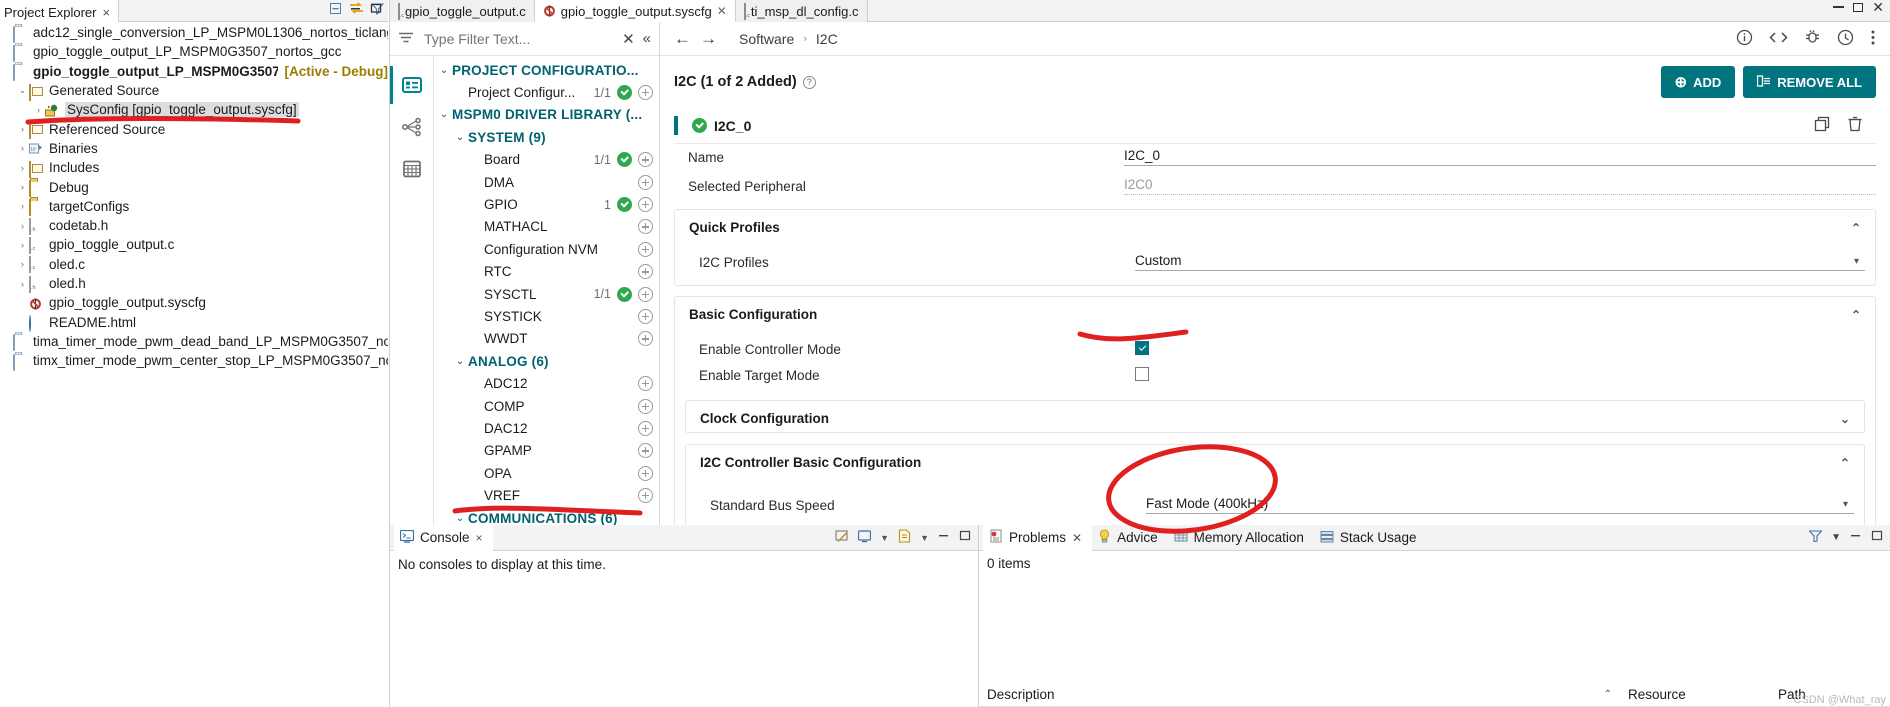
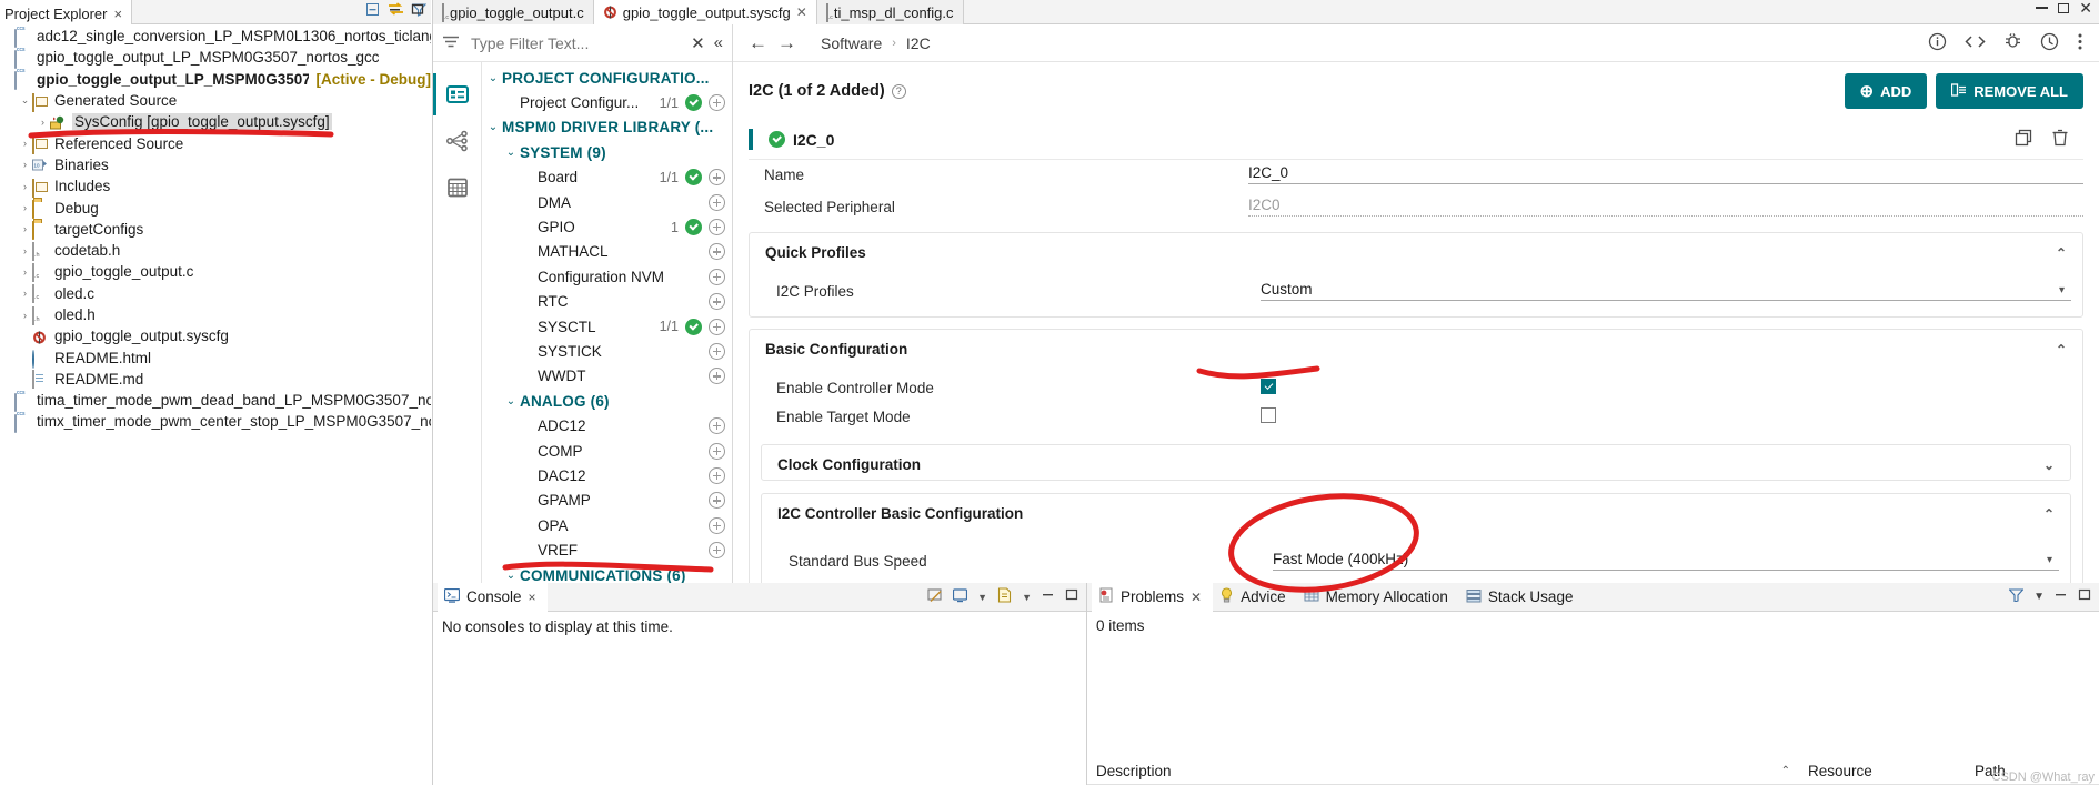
  Project Explorer
  ×
  adc12_single_conversion_LP_MSPM0L1306_nortos_ticlan
  gpio_toggle_output_LP_MSPM0G3507_nortos_gcc
  [Active - Debug]
  ⌄
  Generated Source
  ›
  SysConfig [gpio_toggle_output.syscfg]
  ›
  Referenced Source
  ›
  Binaries
  ›
  Includes
  ›
  Debug
  ›
  targetConfigs
  ›
  codetab.h
  ›
  gpio_toggle_output.c
  ›
  oled.c
  ›
  oled.h
  gpio_toggle_output.syscfg
  README.html
+ README.md
  tima_timer_mode_pwm_dead_band_LP_MSPM0G3507_no
  timx_timer_mode_pwm_center_stop_LP_MSPM0G3507_n
  gpio_toggle_output.c
  gpio_toggle_output.syscfg
  ✕
  ti_msp_dl_config.c
  Type Filter Text...
  ✕
  «
  ⌄
  PROJECT CONFIGURATIO...
  Project Configur...
  1/1
  ⌄
  MSPM0 DRIVER LIBRARY (...
  ⌄
  SYSTEM (9)
  Board
  1/1
  DMA
  GPIO
  1
  MATHACL
  Configuration NVM
  RTC
  SYSCTL
  1/1
  SYSTICK
  WWDT
  ⌄
  ANALOG (6)
  ADC12
  COMP
  DAC12
  GPAMP
  OPA
  VREF
  ⌄
  COMMUNICATIONS (6)
  ←
  →
  Software
  ›
  I2C
  I2C (1 of 2 Added)
  ?
  ⊕
  ADD
  REMOVE ALL
  I2C_0
  Name
  I2C_0
  Selected Peripheral
  I2C0
  Quick Profiles
  ⌃
  I2C Profiles
  Custom
  ▾
  Basic Configuration
  ⌃
  Enable Controller Mode
  Enable Target Mode
  Clock Configuration
  ⌄
  I2C Controller Basic Configuration
  ⌃
  Standard Bus Speed
  Fast Mode (400kH
  ▾
  ✕
  Console
  ×
  ▼
  ▼
  No consoles to display at this time.
  Problems
  ✕
  Advice
  Memory Allocation
  Stack Usage
  ▼
  0 items
  Description
  ⌃
  Resource
  Path
  CSDN @What_ray
